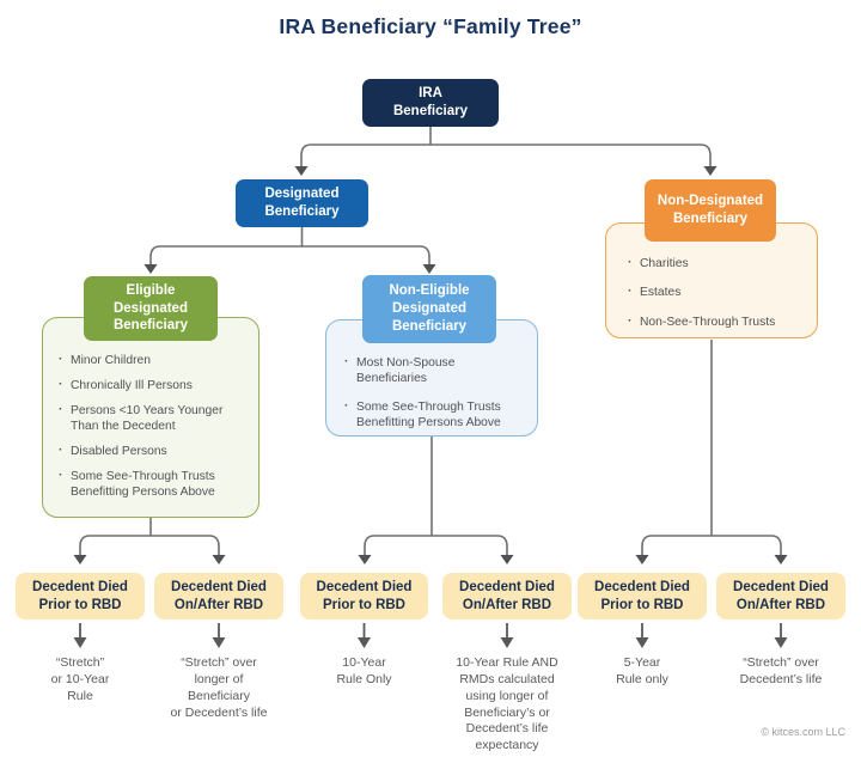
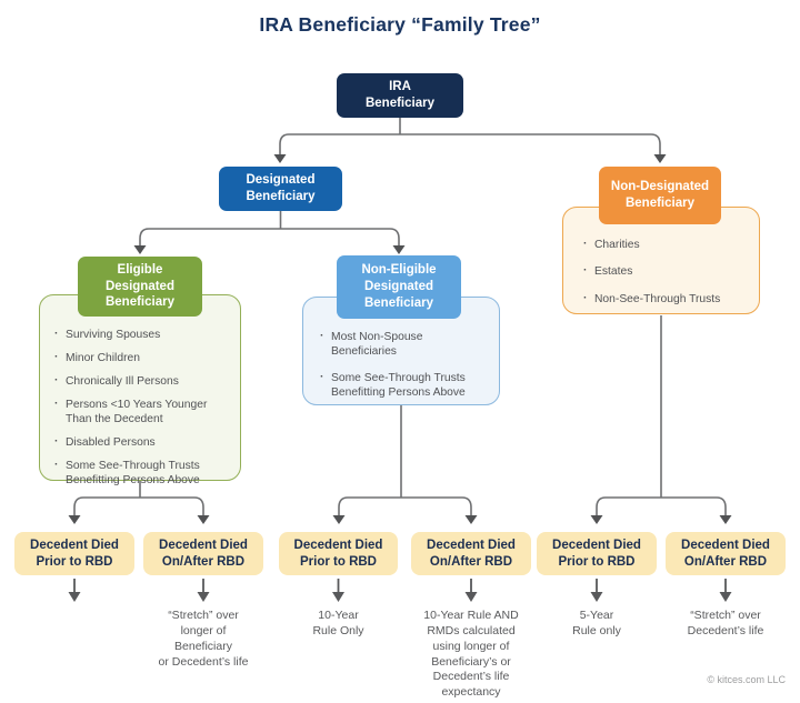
  IRA Beneficiary “Family Tree”
  IRA
  Beneficiary
  Designated
  Beneficiary
  Non-Designated
  Beneficiary
  Charities
  Estates
  Non-See-Through Trusts
  Eligible
  Designated
  Beneficiary
+ Surviving Spouses
  Minor Children
  Chronically Ill Persons
  Persons <10 Years Younger
  Than the Decedent
  Disabled Persons
  Some See-Through Trusts
  Benefitting Persons Above
  Non-Eligible
  Designated
  Beneficiary
  Most Non-Spouse
  Beneficiaries
  Some See-Through Trusts
  Benefitting Persons Above
  Decedent Died
  Prior to RBD
  Decedent Died
  On/After RBD
  Decedent Died
  Prior to RBD
  Decedent Died
  On/After RBD
  Decedent Died
  Prior to RBD
  Decedent Died
  On/After RBD
- “Stretch”
- or 10-Year
- Rule
  “Stretch” over
  longer of
  Beneficiary
  or Decedent’s life
  10-Year
  Rule Only
  10-Year Rule AND
  RMDs calculated
  using longer of
  Beneficiary’s or
  Decedent’s life
  expectancy
  5-Year
  Rule only
  “Stretch” over
  Decedent’s life
  © kitces.com LLC
